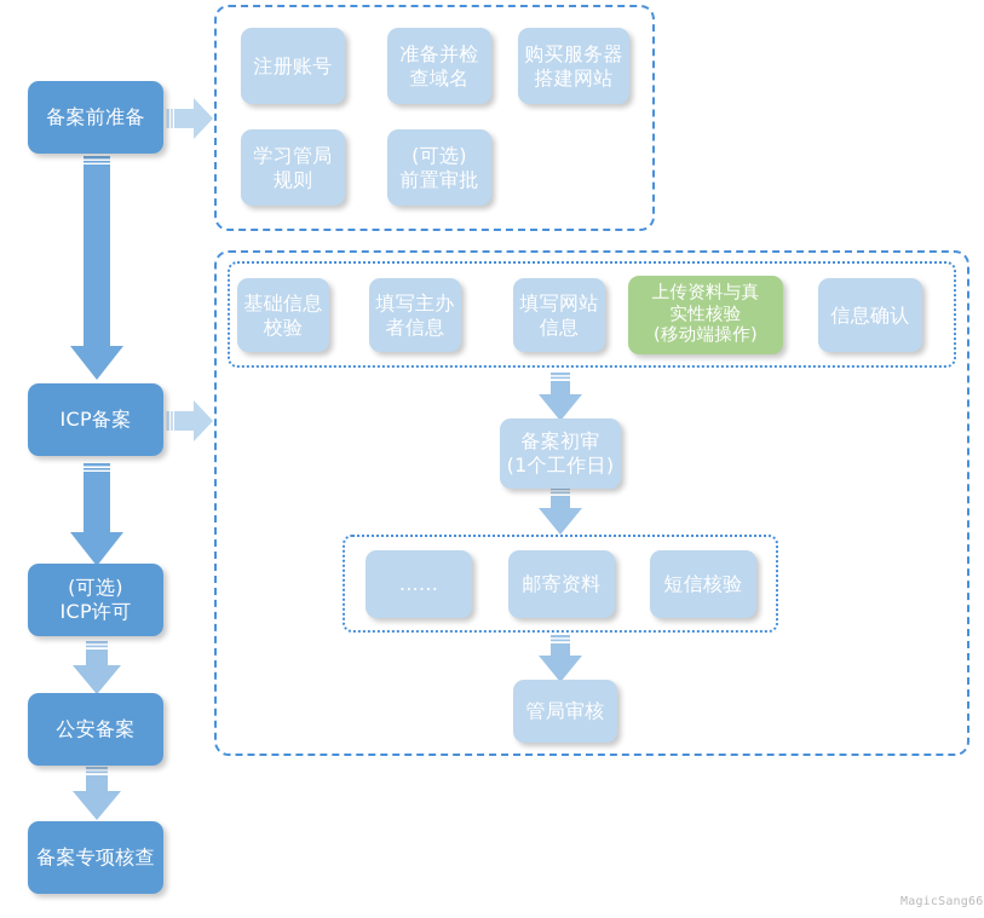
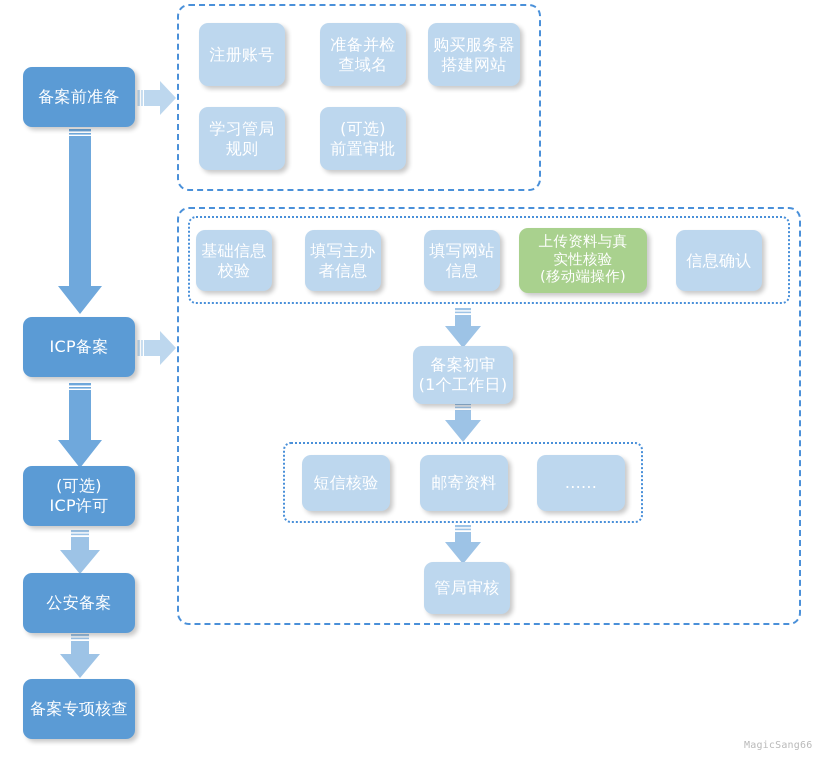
  备案前准备
  ICP备案
  (可选)
  ICP许可
  公安备案
  备案专项核查
  注册账号
  准备并检
  查域名
  购买服务器
  搭建网站
  学习管局
  规则
  (可选)
  前置审批
  基础信息
  校验
  填写主办
  者信息
  填写网站
  信息
  上传资料与真
  实性核验
  (移动端操作)
  信息确认
  备案初审
  (1个工作日)
- ......
+ 短信核验
  邮寄资料
- 短信核验
+ ......
  管局审核
  MagicSang66
